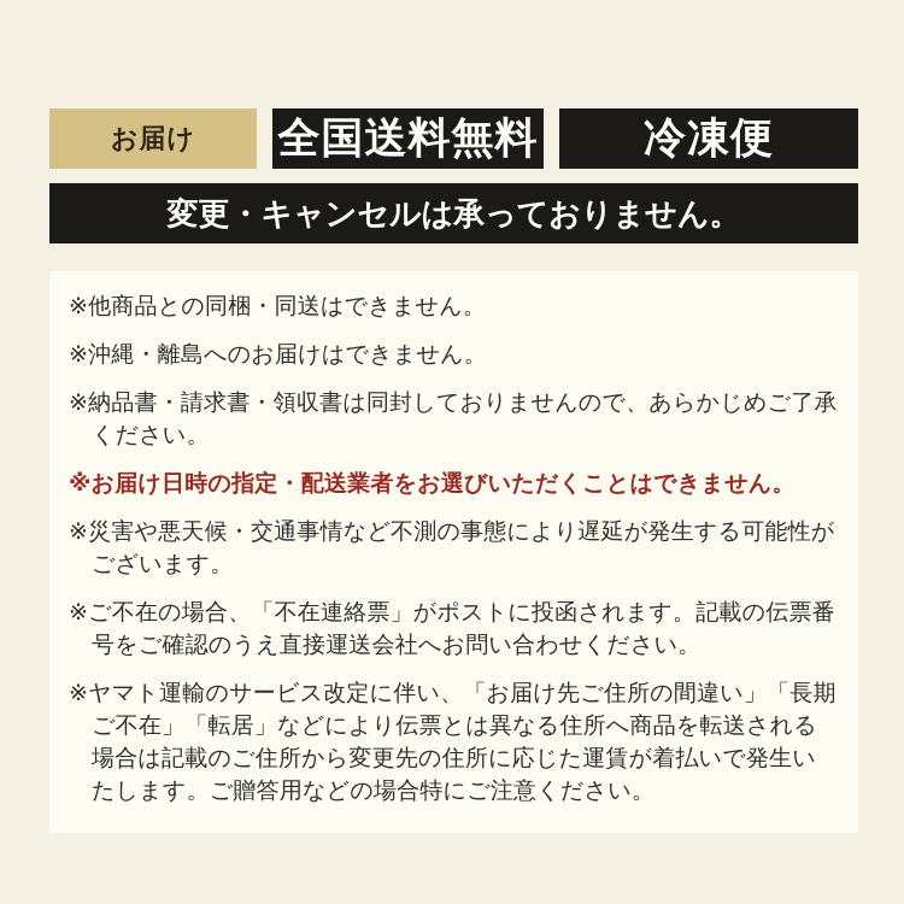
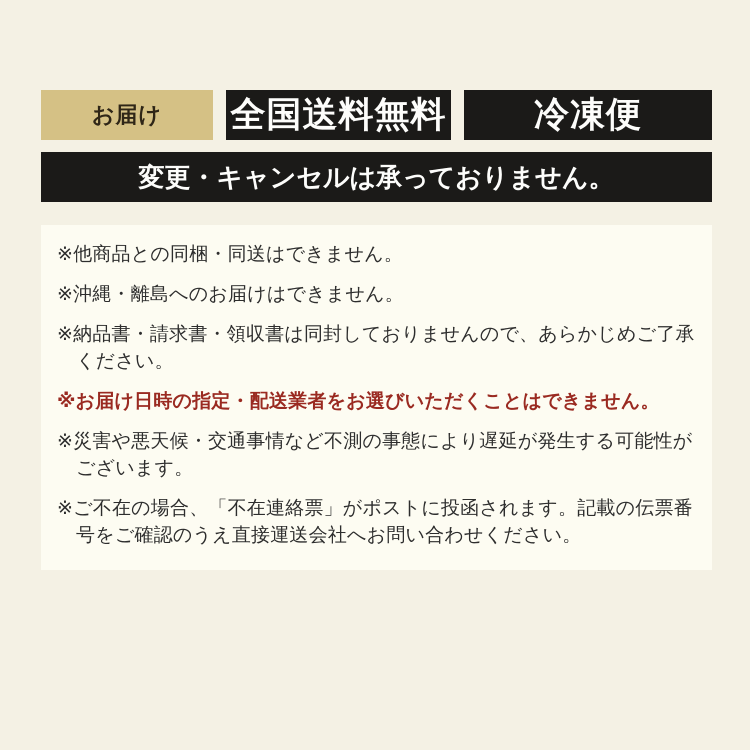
  お届け
  全国送料無料
  冷凍便
  変更・キャンセルは承っておりません。
  ※他商品との同梱・同送はできません。
  ※沖縄・離島へのお届けはできません。
  ※納品書・請求書・領収書は同封しておりませんので、あらかじめご了承ください。
  ※お届け日時の指定・配送業者をお選びいただくことはできません。
  ※災害や悪天候・交通事情など不測の事態により遅延が発生する可能性がございます。
  ※ご不在の場合、「不在連絡票」がポストに投函されます。記載の伝票番号をご確認のうえ直接運送会社へお問い合わせください。
- ※ヤマト運輸のサービス改定に伴い、「お届け先ご住所の間違い」「長期ご不在」「転居」などにより伝票とは異なる住所へ商品を転送される場合は記載のご住所から変更先の住所に応じた運賃が着払いで発生いたします。ご贈答用などの場合特にご注意ください。
